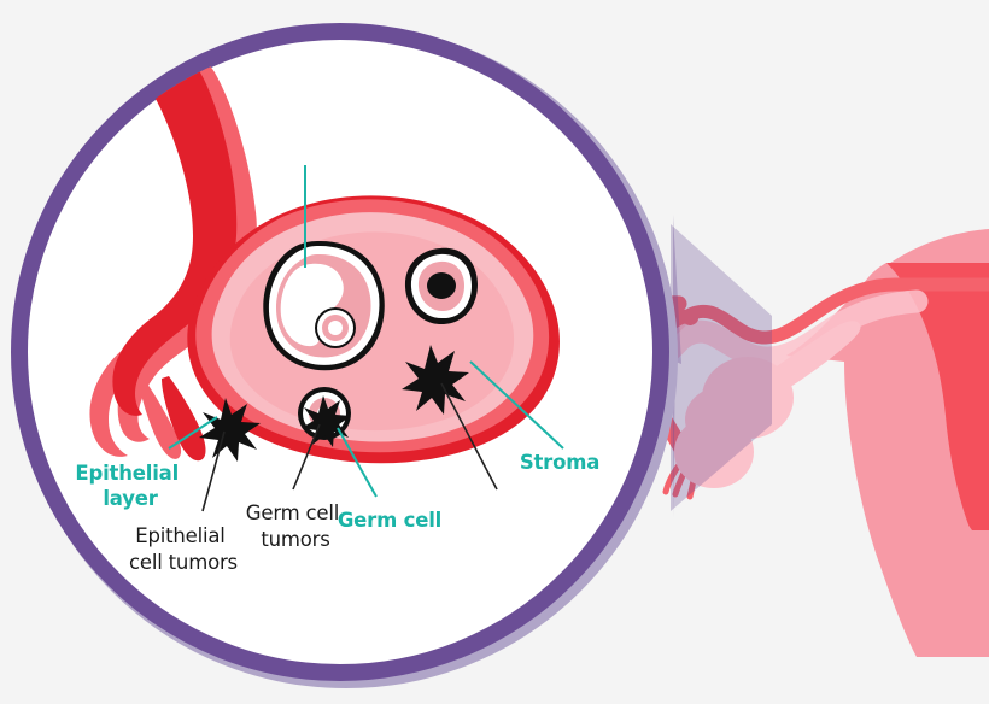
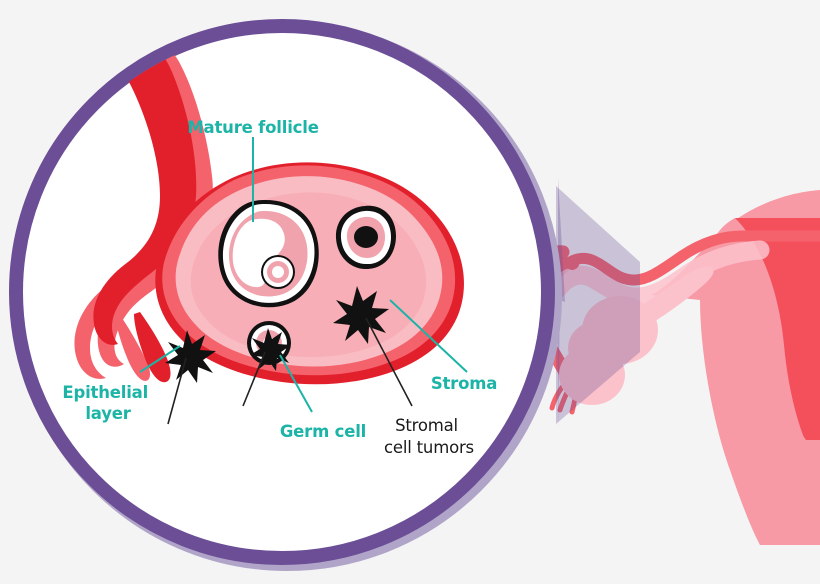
+ Mature follicle
  Epithelial layer
- Epithelial cell tumors
- Germ cell tumors
  Germ cell
+ Stromal cell tumors
  Stroma
